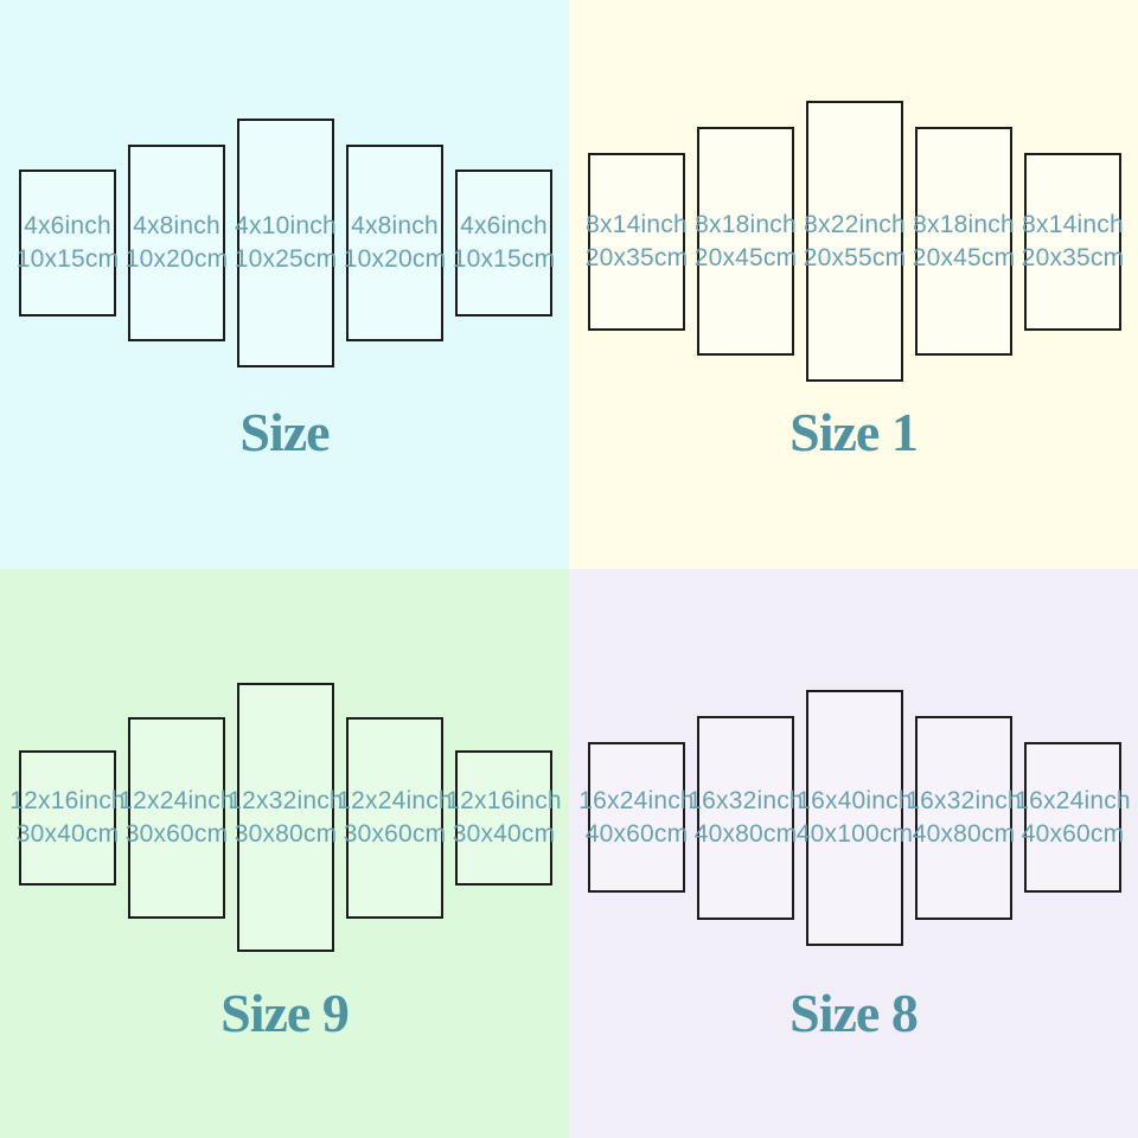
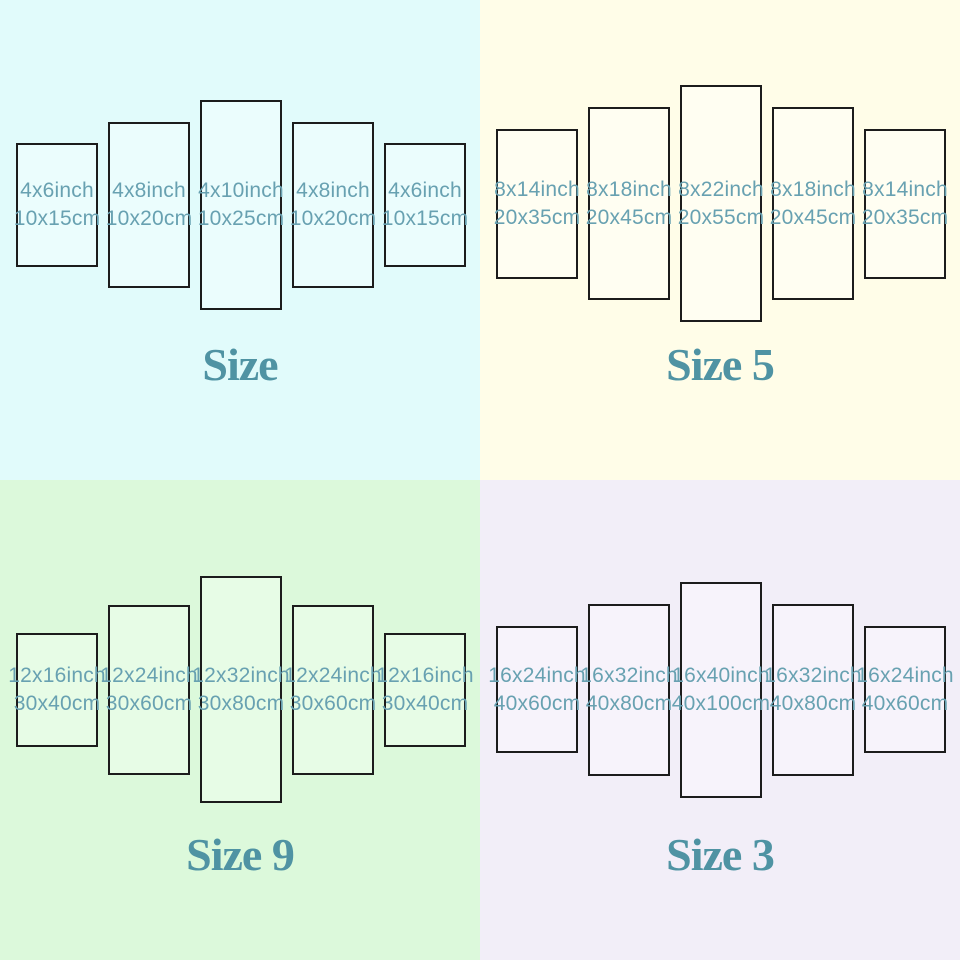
  4x6inch
  10x15cm
  4x8inch
  10x20cm
  4x10inch
  10x25cm
  4x8inch
  10x20cm
  4x6inch
  10x15cm
  Size
  8x14inch
  20x35cm
  8x18inch
  20x45cm
  8x22inch
  20x55cm
  8x18inch
  20x45cm
  8x14inch
  20x35cm
- Size 1
+ Size 5
  12x16inch
  30x40cm
  12x24inch
  30x60cm
  12x32inch
  30x80cm
  12x24inch
  30x60cm
  12x16inch
  30x40cm
  Size 9
  16x24inch
  40x60cm
  16x32inch
  40x80cm
  16x40inch
  40x100cm
  16x32inch
  40x80cm
  16x24inch
  40x60cm
- Size 8
+ Size 3
